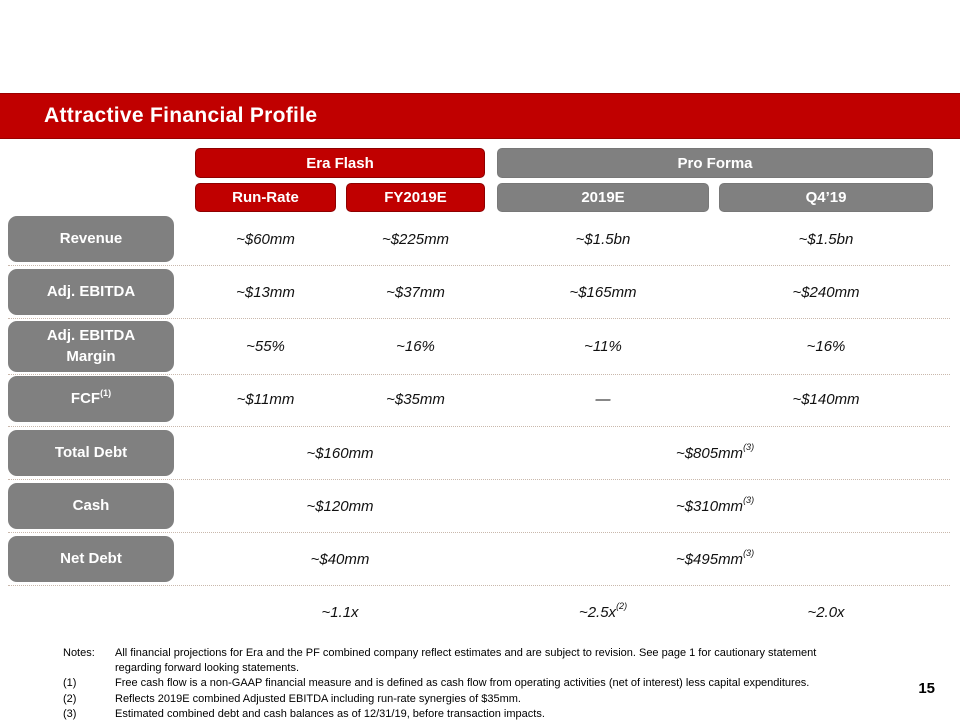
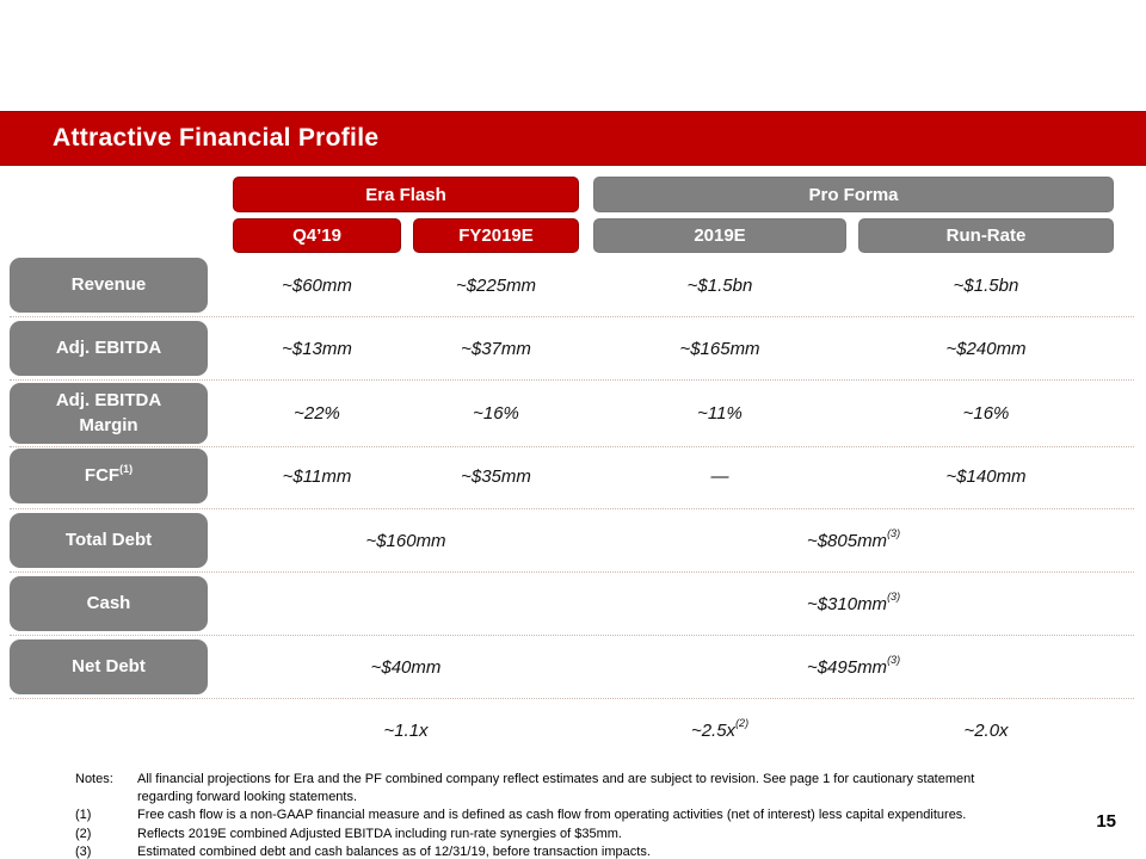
  Attractive Financial Profile
  Era Flash
  Pro Forma
- Run-Rate
+ Q4’19
  FY2019E
  2019E
- Q4’19
+ Run-Rate
  Revenue
  ~$60mm
  ~$225mm
  ~$1.5bn
  ~$1.5bn
  Adj. EBITDA
  ~$13mm
  ~$37mm
  ~$165mm
  ~$240mm
  Adj. EBITDA
  Margin
- ~55%
+ ~22%
  ~16%
  ~11%
  ~16%
  FCF
  (1)
  ~$11mm
  ~$35mm
  —
  ~$140mm
  Total Debt
  ~$160mm
  ~$805mm
  (3)
  Cash
- ~$120mm
  ~$310mm
  (3)
  Net Debt
  ~$40mm
  ~$495mm
  (3)
  ~1.1x
  ~2.5x
  (2)
  ~2.0x
  Notes:
  All financial projections for Era and the PF combined company reflect estimates and are subject to revision. See page 1 for cautionary statement regarding forward looking statements.
  (1)
  Free cash flow is a non-GAAP financial measure and is defined as cash flow from operating activities (net of interest) less capital expenditures.
  (2)
  Reflects 2019E combined Adjusted EBITDA including run-rate synergies of $35mm.
  (3)
  Estimated combined debt and cash balances as of 12/31/19, before transaction impacts.
  15
